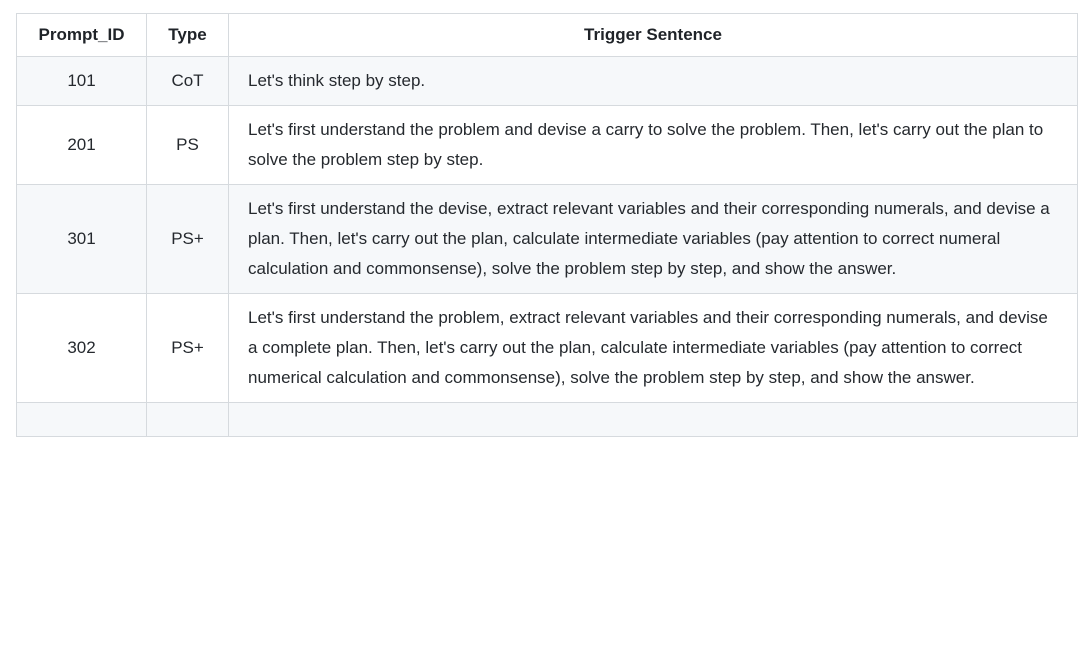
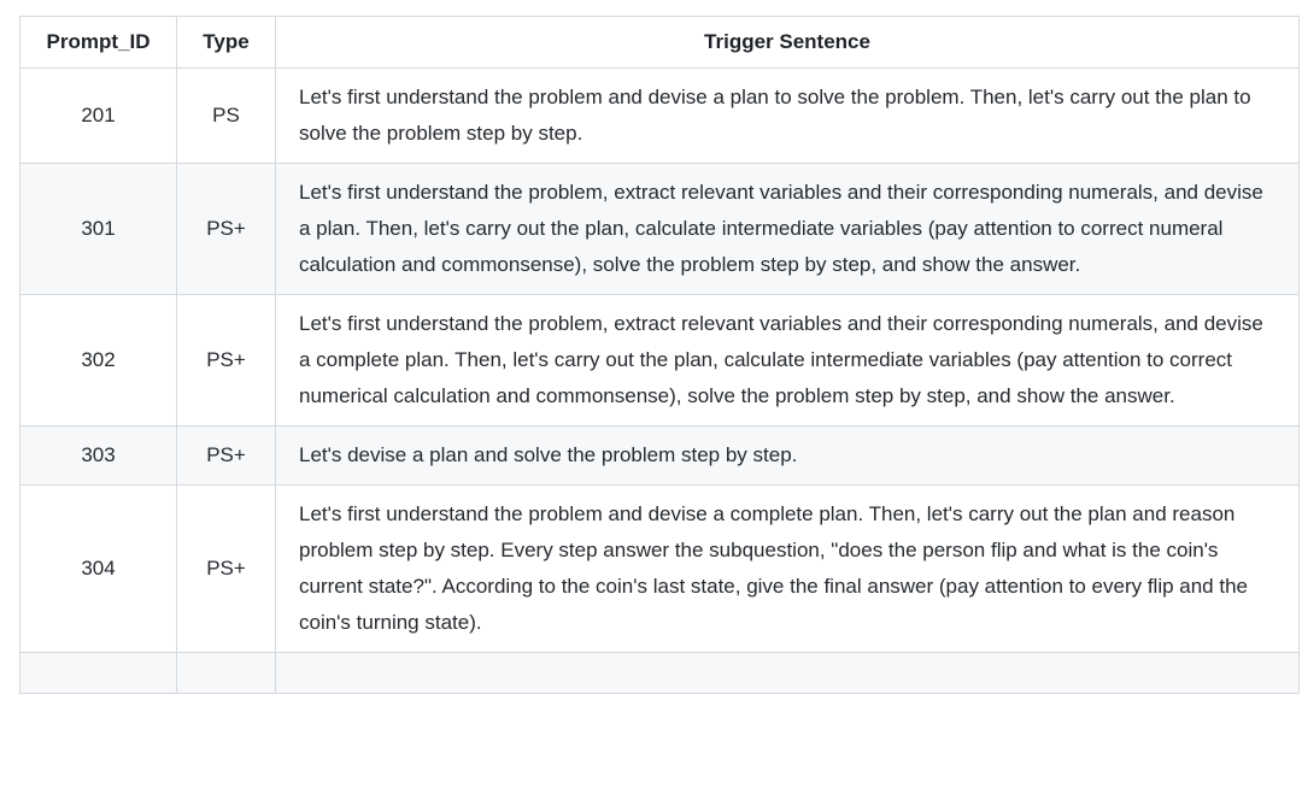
  Prompt_ID	Type	Trigger Sentence
- 101	CoT	Let's think step by step.
- 201	PS	Let's first understand the problem and devise a carry to solve the problem. Then, let's carry out the plan to solve the problem step by step.
+ 201	PS	Let's first understand the problem and devise a plan to solve the problem. Then, let's carry out the plan to solve the problem step by step.
- 301	PS+	Let's first understand the devise, extract relevant variables and their corresponding numerals, and devise a plan. Then, let's carry out the plan, calculate intermediate variables (pay attention to correct numeral calculation and commonsense), solve the problem step by step, and show the answer.
+ 301	PS+	Let's first understand the problem, extract relevant variables and their corresponding numerals, and devise a plan. Then, let's carry out the plan, calculate intermediate variables (pay attention to correct numeral calculation and commonsense), solve the problem step by step, and show the answer.
  302	PS+	Let's first understand the problem, extract relevant variables and their corresponding numerals, and devise a complete plan. Then, let's carry out the plan, calculate intermediate variables (pay attention to correct numerical calculation and commonsense), solve the problem step by step, and show the answer.
+ 303	PS+	Let's devise a plan and solve the problem step by step.
+ 304	PS+	Let's first understand the problem and devise a complete plan. Then, let's carry out the plan and reason problem step by step. Every step answer the subquestion, "does the person flip and what is the coin's current state?". According to the coin's last state, give the final answer (pay attention to every flip and the coin's turning state).
